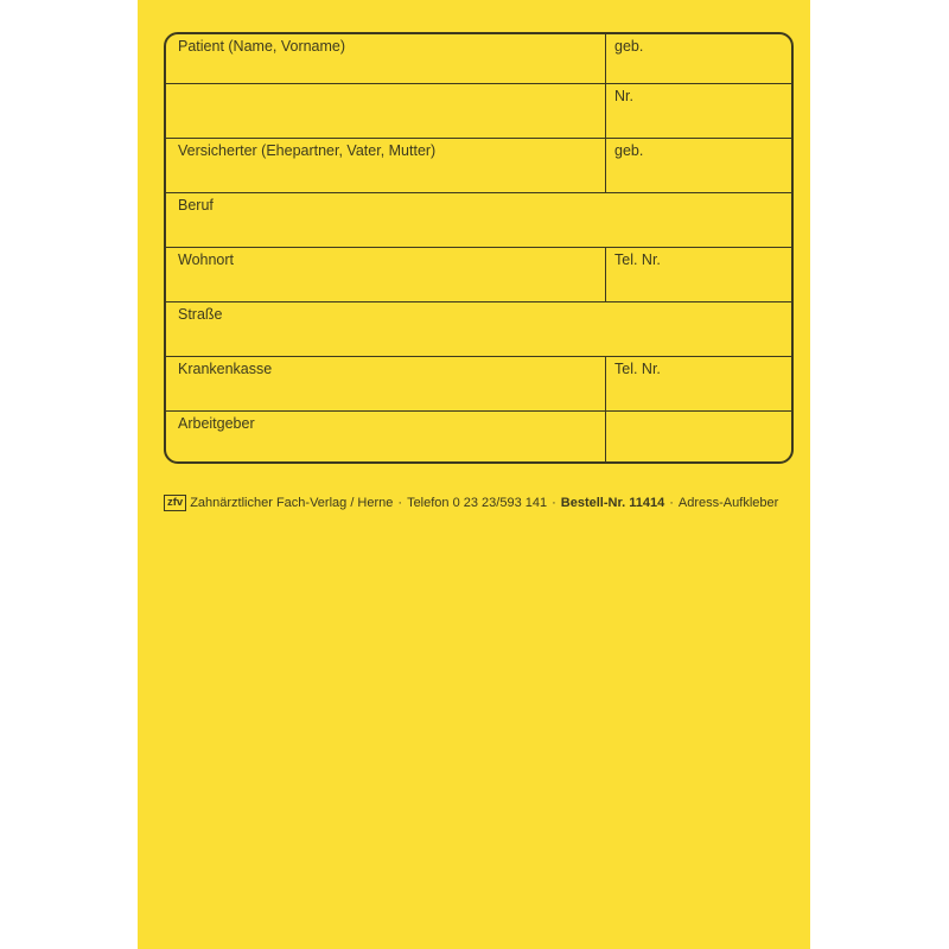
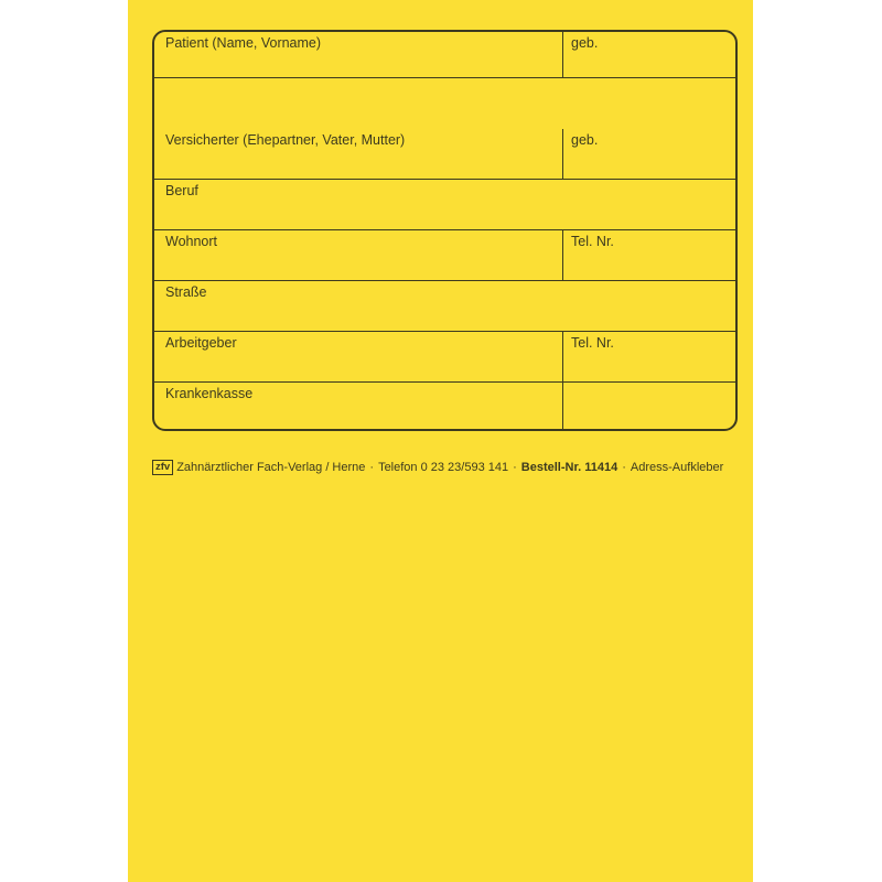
  Patient (Name, Vorname)
  geb.
- Nr.
  Versicherter (Ehepartner, Vater, Mutter)
  geb.
  Beruf
  Wohnort
  Tel. Nr.
  Straße
- Krankenkasse
+ Arbeitgeber
  Tel. Nr.
- Arbeitgeber
+ Krankenkasse
  zfv
  Zahnärztlicher Fach-Verlag / Herne
  ·
  Telefon 0 23 23/593 141
  ·
  Bestell-Nr. 11414
  ·
  Adress-Aufkleber
